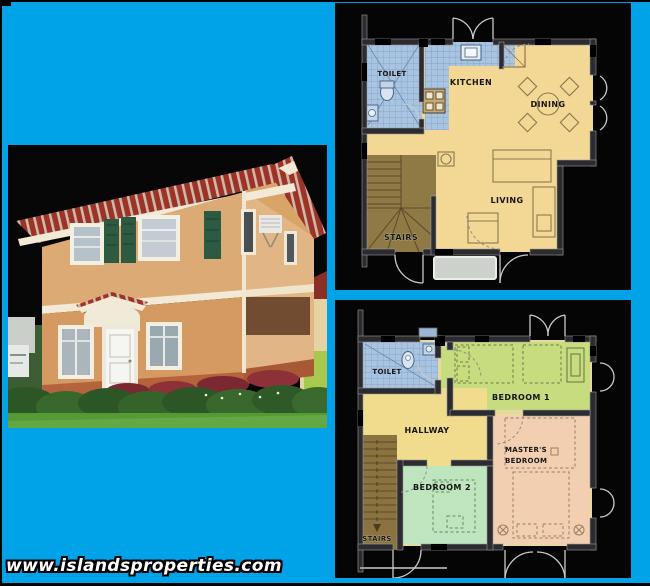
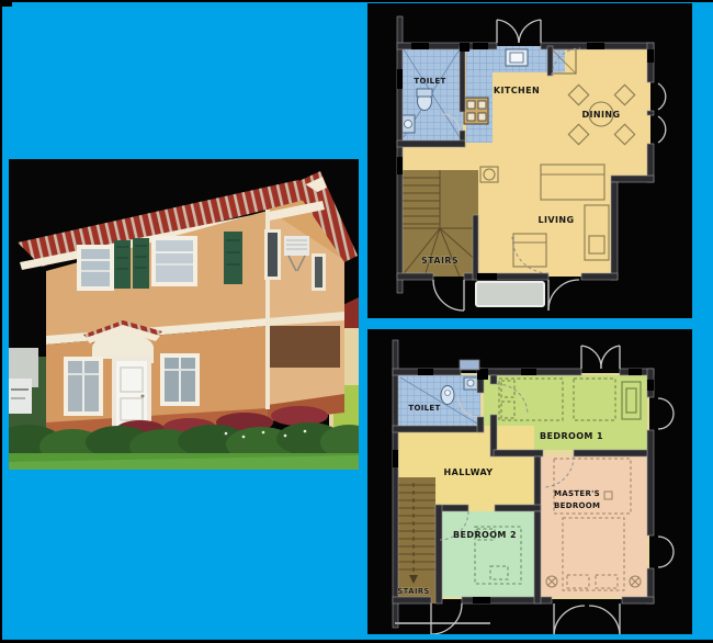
  TOILET
  KITCHEN
  DINING
  LIVING
  STAIRS
  TOILET
  BEDROOM 1
  HALLWAY
  MASTER'S
  BEDROOM
  BEDROOM 2
  STAIRS
- www.islandsproperties.com
